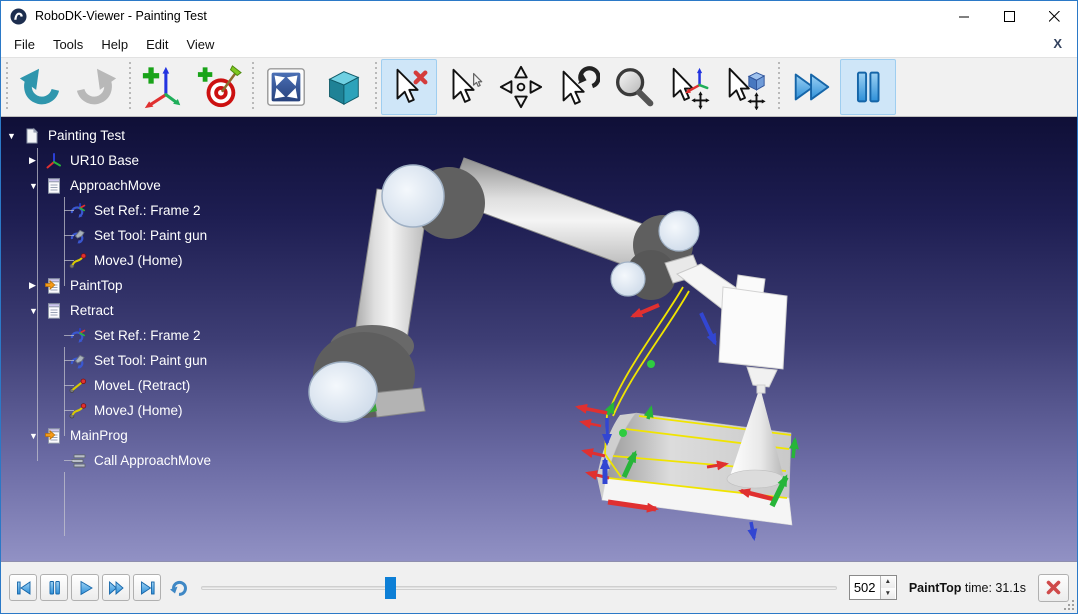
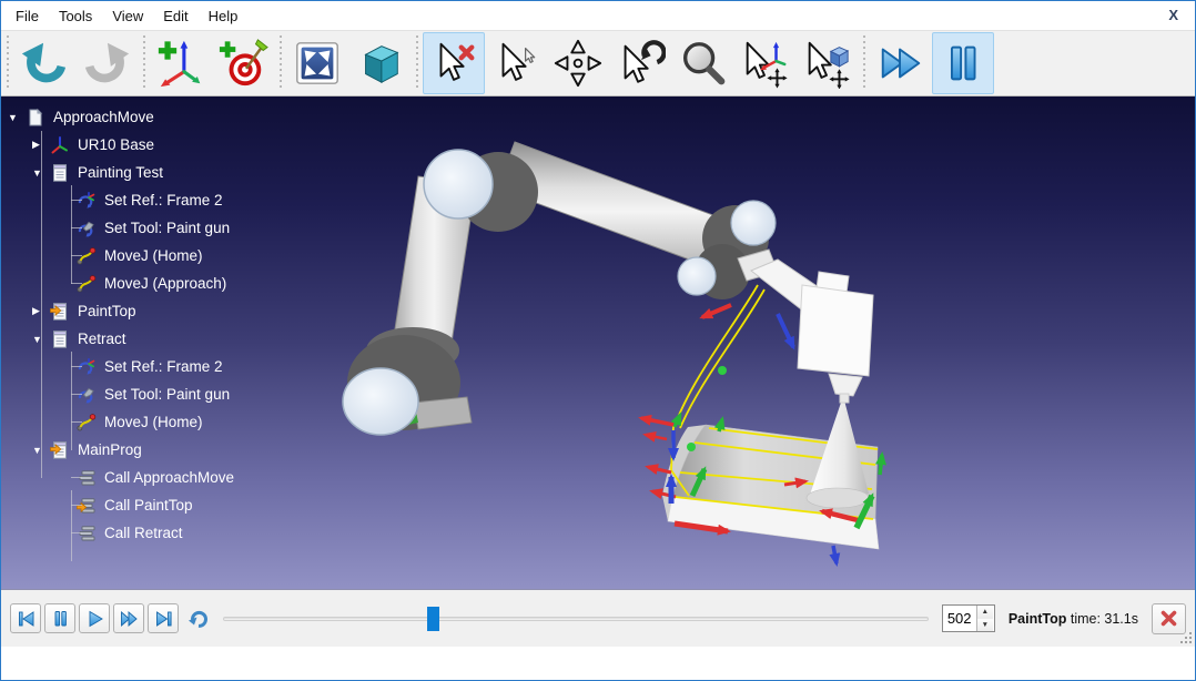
- RoboDK-Viewer - Painting Test
  File
  Tools
- Help
+ View
  Edit
- View
+ Help
  X
  ▼
- Painting Test
+ ApproachMove
  ▶
  UR10 Base
  ▼
- ApproachMove
+ Painting Test
  Set Ref.: Frame 2
  Set Tool: Paint gun
  MoveJ (Home)
+ MoveJ (Approach)
  ▶
  PaintTop
  ▼
  Retract
  Set Ref.: Frame 2
  Set Tool: Paint gun
- MoveL (Retract)
  MoveJ (Home)
  ▼
  MainProg
  Call ApproachMove
+ Call PaintTop
+ Call Retract
  502
  PaintTop time: 31.1s
